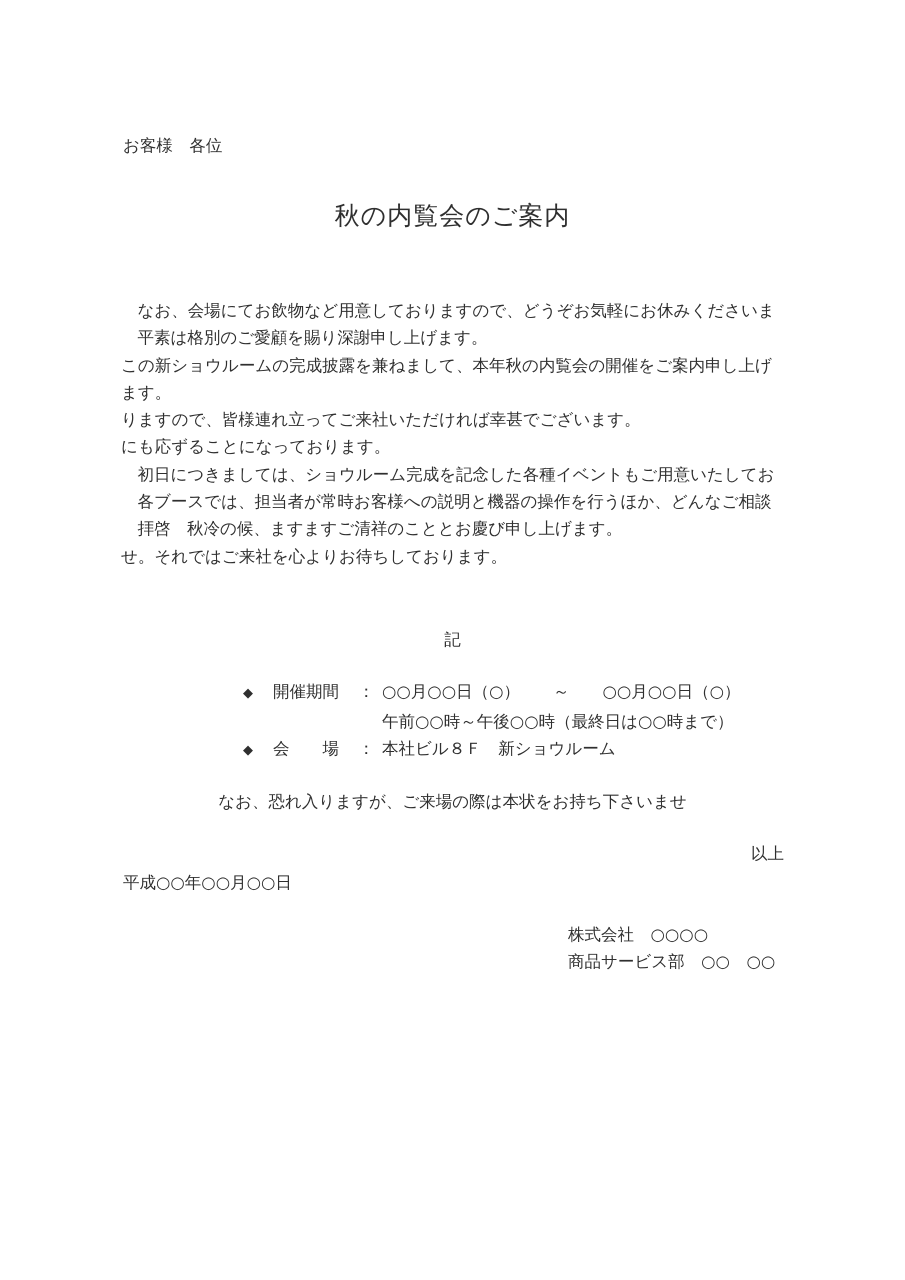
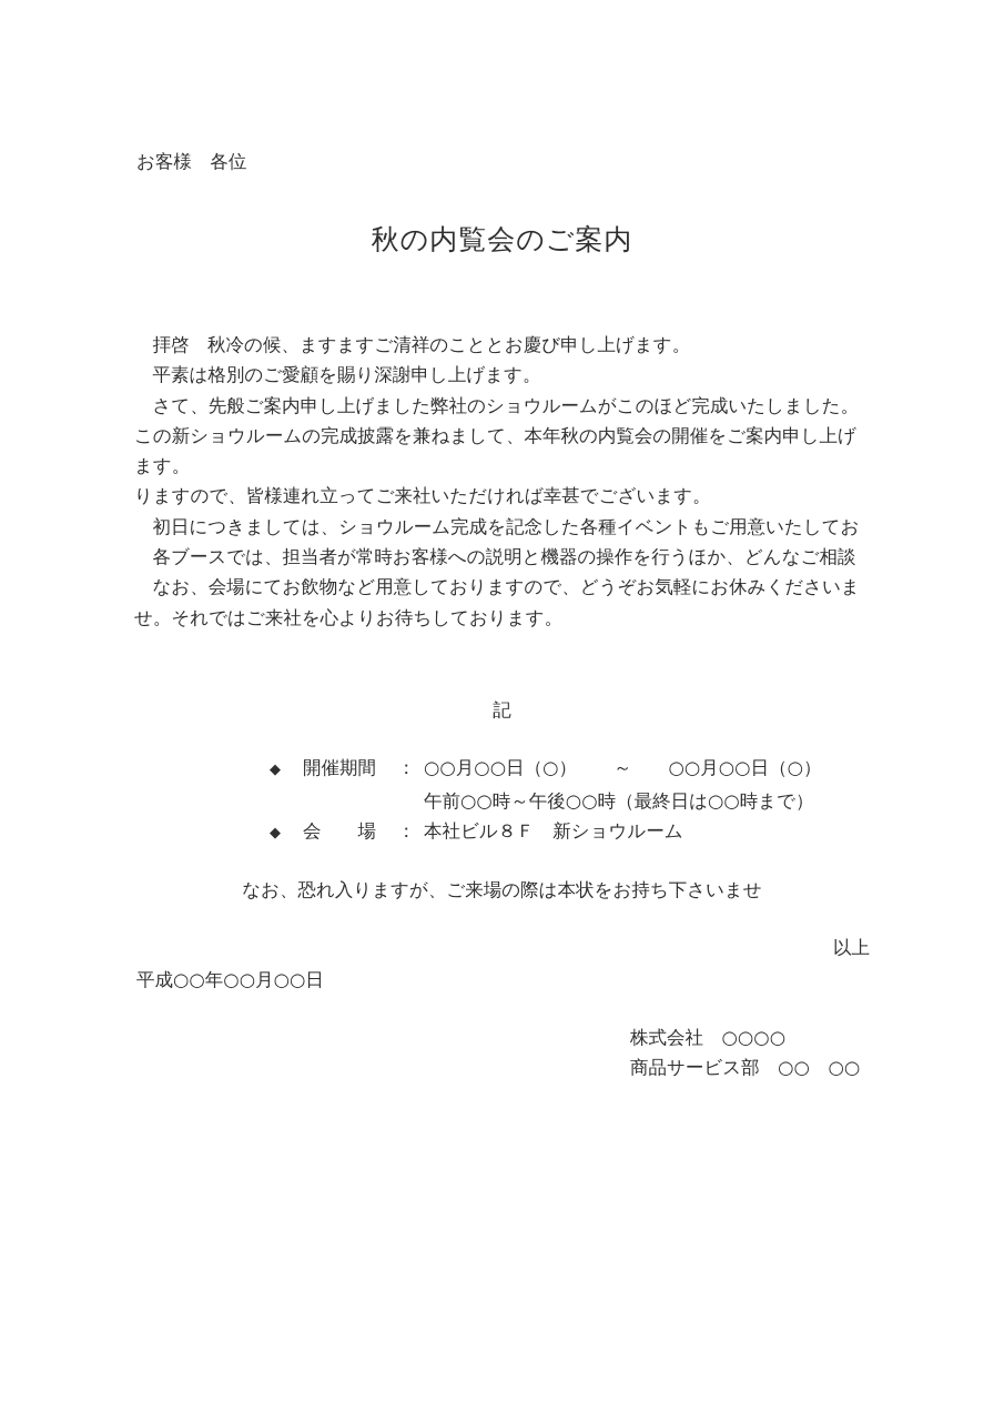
  お客様 各位
  秋の内覧会のご案内
- なお、会場にてお飲物など用意しておりますので、どうぞお気軽にお休みくださいま
+ 拝啓 秋冷の候、ますますご清祥のこととお慶び申し上げます。
  平素は格別のご愛顧を賜り深謝申し上げます。
+ さて、先般ご案内申し上げました弊社のショウルームがこのほど完成いたしました。
  この新ショウルームの完成披露を兼ねまして、本年秋の内覧会の開催をご案内申し上げ
  ます。
  りますので、皆様連れ立ってご来社いただければ幸甚でございます。
- にも応ずることになっております。
  初日につきましては、ショウルーム完成を記念した各種イベントもご用意いたしてお
  各ブースでは、担当者が常時お客様への説明と機器の操作を行うほか、どんなご相談
- 拝啓 秋冷の候、ますますご清祥のこととお慶び申し上げます。
+ なお、会場にてお飲物など用意しておりますので、どうぞお気軽にお休みくださいま
  せ。それではご来社を心よりお待ちしております。
  記
  ◆
  開催期間
  ：
  ○○月○○日（○） ～ ○○月○○日（○）
  午前○○時～午後○○時（最終日は○○時まで）
  ◆
  会 場
  ：
  本社ビル８Ｆ 新ショウルーム
  なお、恐れ入りますが、ご来場の際は本状をお持ち下さいませ
  以上
  平成○○年○○月○○日
  株式会社 ○○○○
  商品サービス部 ○○ ○○
